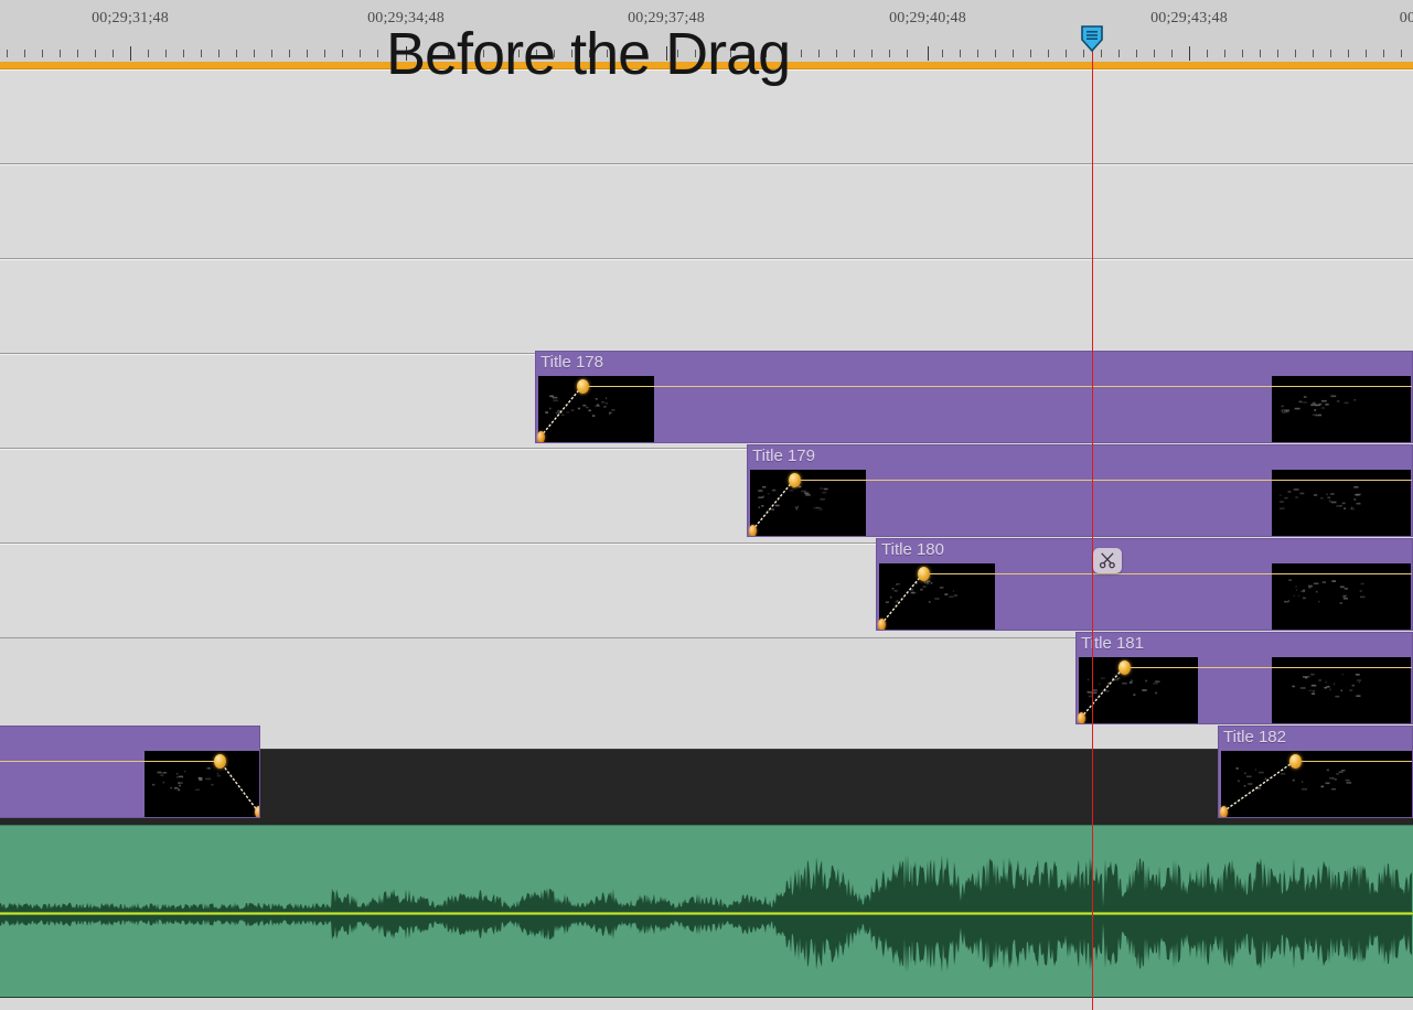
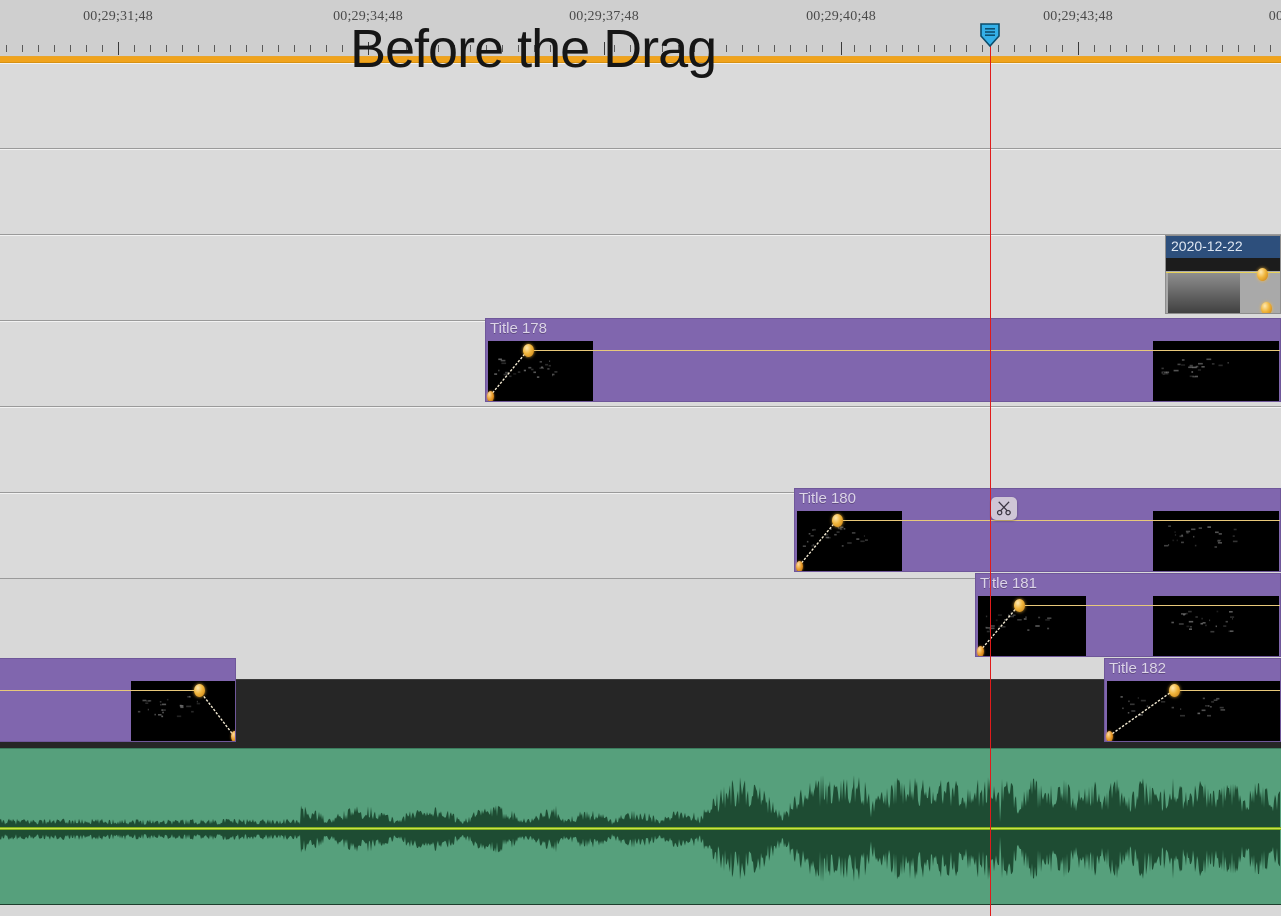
  00;29;31;48
  00;29;34;48
  00;29;37;48
  00;29;40;48
  00;29;43;48
  00
+ 2020-12-22
  Title 178
- Title 179
  Title 180
  Ttle 181
  Title 182
  Before the Drag
